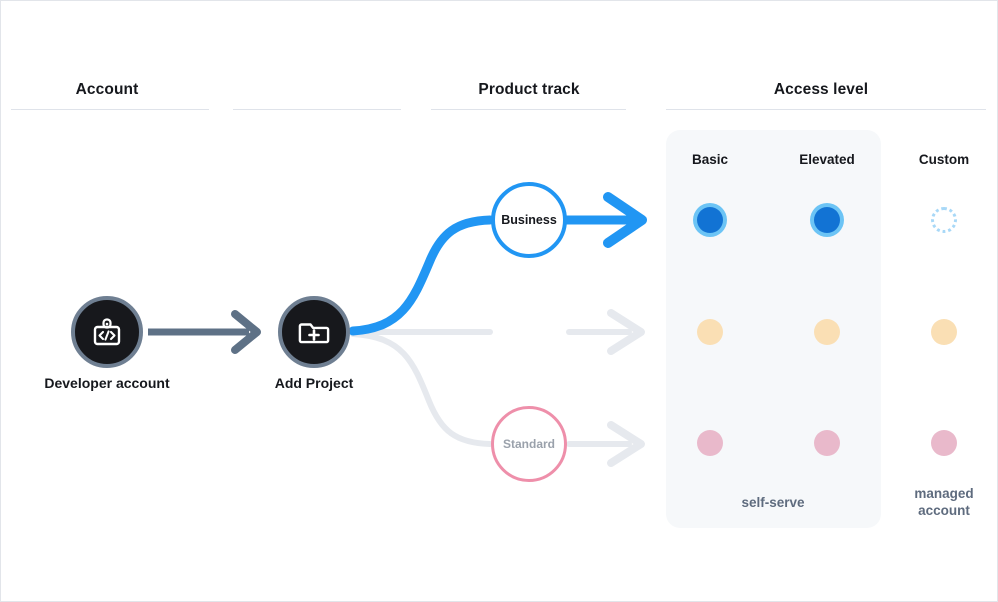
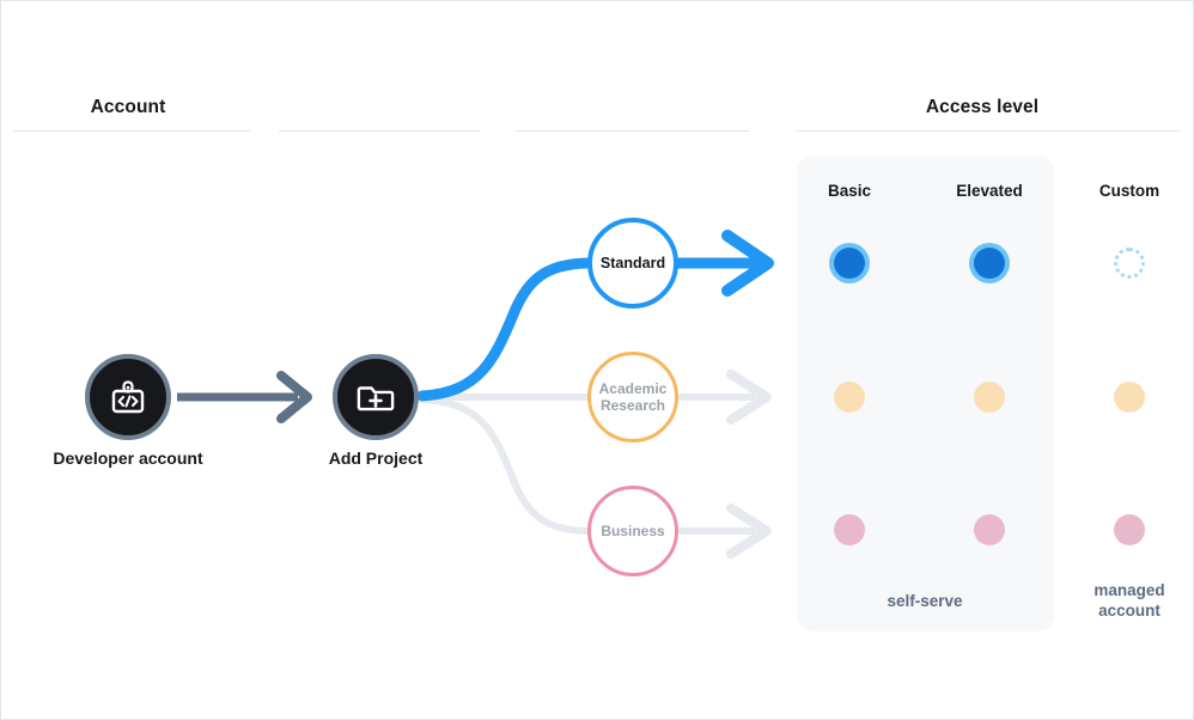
  Account
- Product track
  Access level
  Developer account
  Add Project
- Business
+ Standard
+ Academic
+ Research
- Standard
+ Business
  Basic
  Elevated
  Custom
  self-serve
  managed
  account
